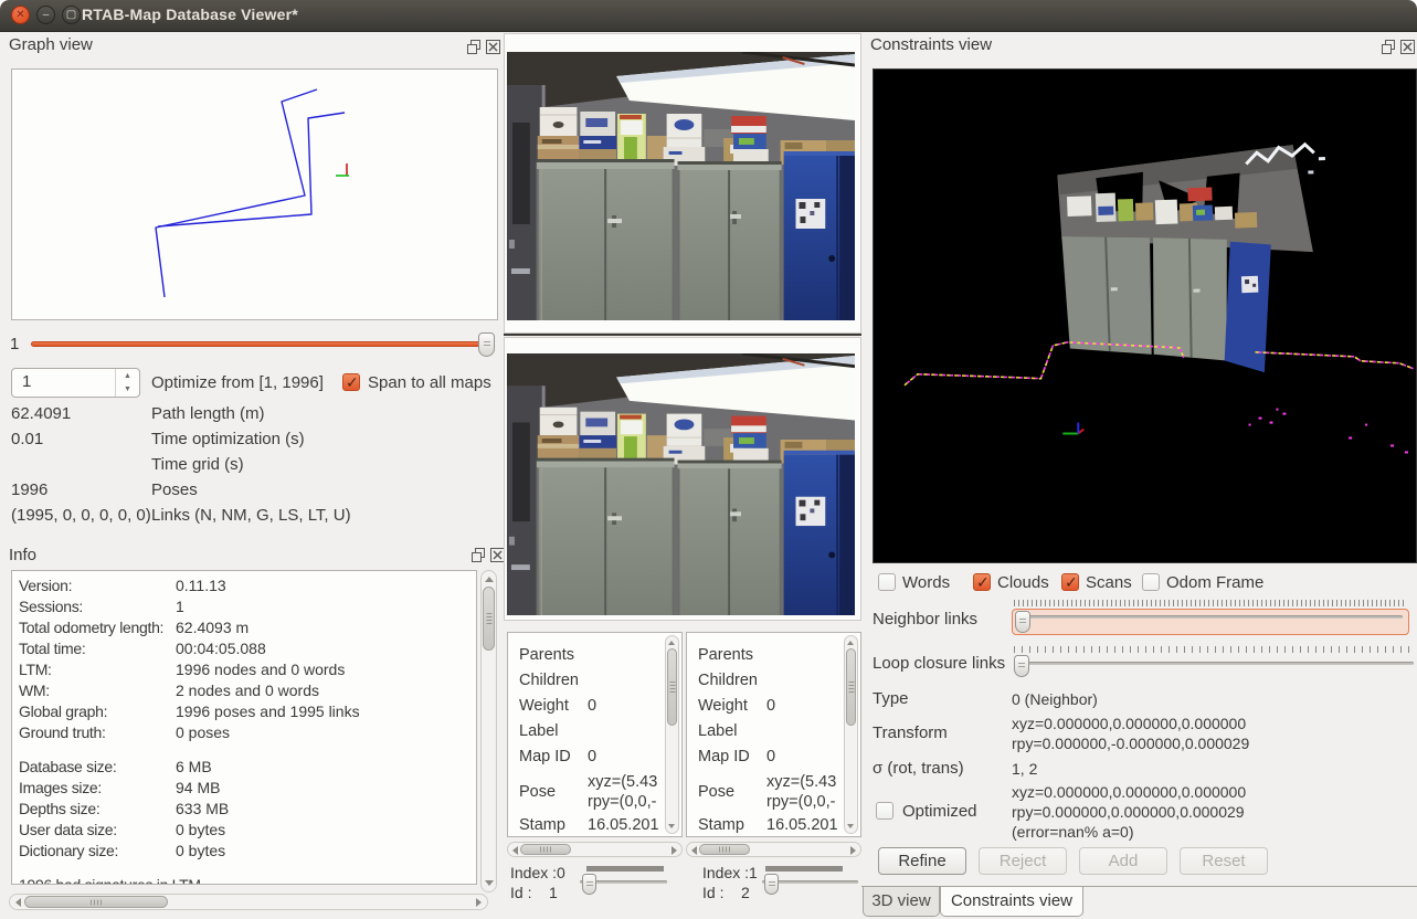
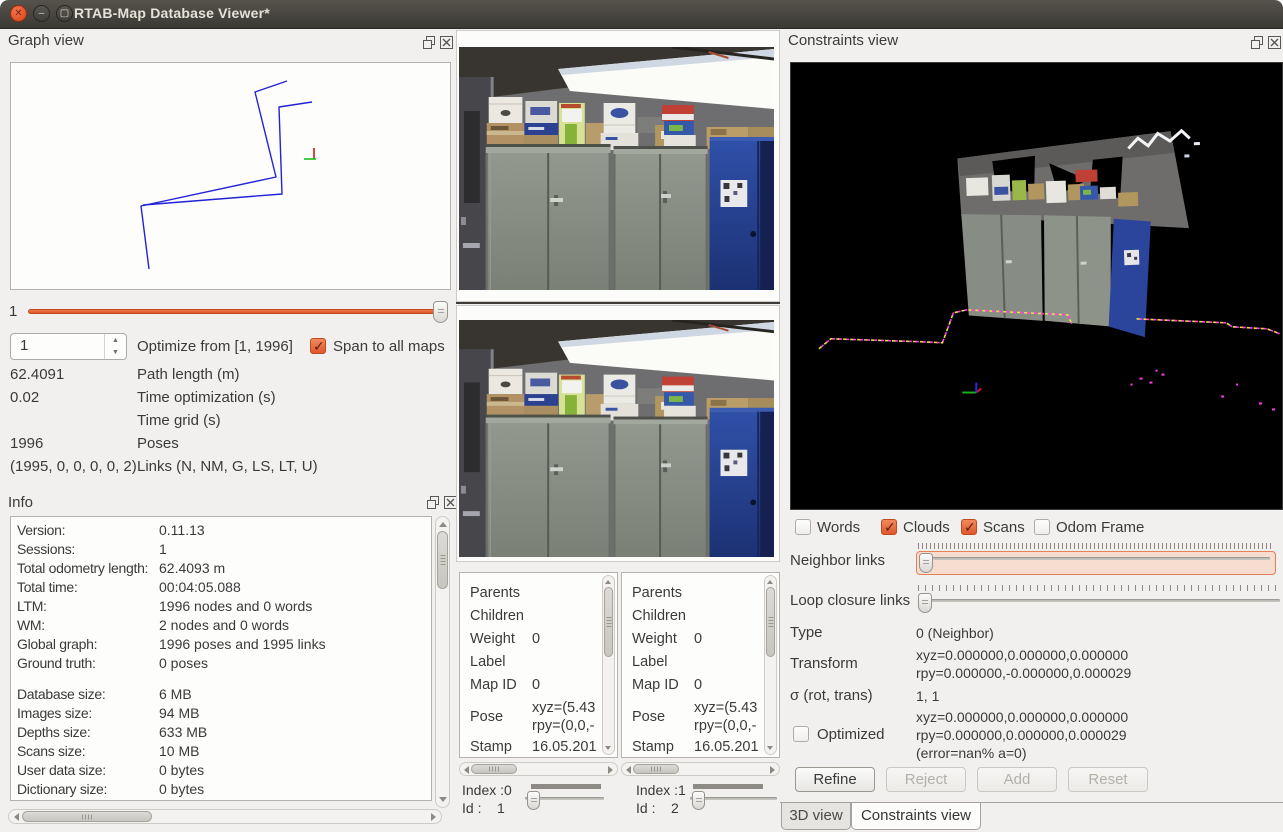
  ✕
  –
  ▢
  RTAB-Map Database Viewer*
  Graph view
  1
  1
  Optimize from [1, 1996]
  Span to all maps
  62.4091
  Path length (m)
- 0.01
+ 0.02
  Time optimization (s)
  Time grid (s)
  1996
  Poses
- (1995, 0, 0, 0, 0, 0)
+ (1995, 0, 0, 0, 0, 2)
  Links (N, NM, G, LS, LT, U)
  Info
  Version:
  0.11.13
  Sessions:
  1
  Total odometry length:
  62.4093 m
  Total time:
  00:04:05.088
  LTM:
  1996 nodes and 0 words
  WM:
  2 nodes and 0 words
  Global graph:
  1996 poses and 1995 links
  Ground truth:
  0 poses
  Database size:
  6 MB
  Images size:
  94 MB
  Depths size:
  633 MB
+ Scans size:
+ 10 MB
  User data size:
  0 bytes
  Dictionary size:
  0 bytes
  Parents
  Children
  Weight
  0
  Label
  Map ID
  0
  Pose
  xyz=(5.43
  rpy=(0,0,-
  Stamp
  16.05.201
  Parents
  Children
  Weight
  0
  Label
  Map ID
  0
  Pose
  xyz=(5.43
  rpy=(0,0,-
  Stamp
  16.05.201
  Index :0
  Id :
  1
  Index :1
  Id :
  2
  Constraints view
  Words
  Clouds
  Scans
  Odom Frame
  Neighbor links
  Loop closure links
  Type
  0 (Neighbor)
  Transform
  xyz=0.000000,0.000000,0.000000
  rpy=0.000000,-0.000000,0.000029
  σ (rot, trans)
- 1, 2
+ 1, 1
  Optimized
  xyz=0.000000,0.000000,0.000000
  rpy=0.000000,0.000000,0.000029
  (error=nan% a=0)
  Refine
  Reject
  Add
  Reset
  3D view
  Constraints view
